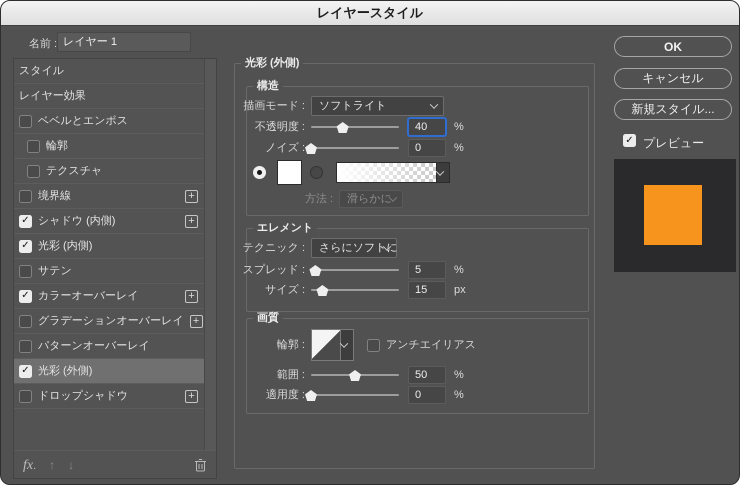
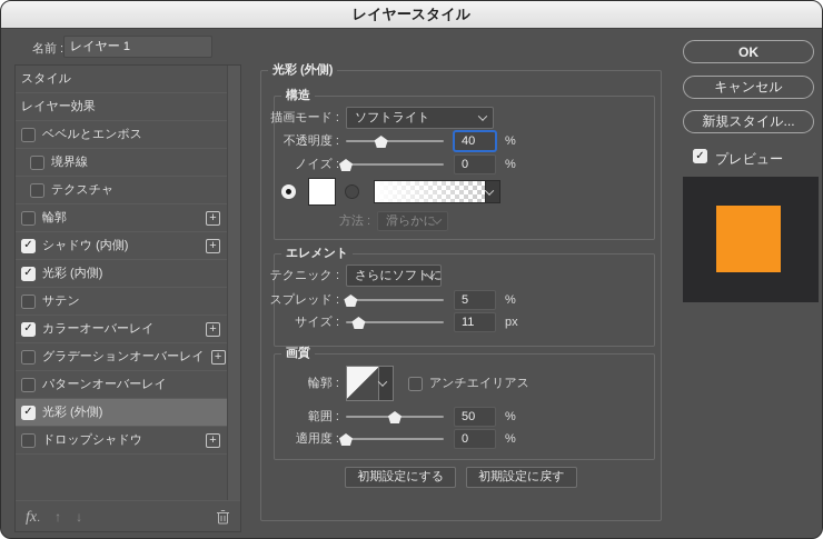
  レイヤースタイル
  名前 :
  レイヤー 1
  スタイル
  レイヤー効果
  ベベルとエンボス
- 輪郭
+ 境界線
  テクスチャ
- 境界線
+ 輪郭
  +
  シャドウ (内側)
  +
  光彩 (内側)
  サテン
  カラーオーバーレイ
  +
  グラデーションオーバーレイ
  +
  パターンオーバーレイ
  光彩 (外側)
  ドロップシャドウ
  +
  fx.
  ↑
  ↓
  光彩 (外側)
  構造
  描画モード :
  ソフトライト
  不透明度 :
  40
  %
  ノイズ :
  0
  %
  方法 :
  滑らかに
  エレメント
  テクニック :
  さらにソフトに
  スプレッド :
  5
  %
  サイズ :
- 15
+ 11
  px
  画質
  輪郭 :
  アンチエイリアス
  範囲 :
  50
  %
  適用度 :
  0
  %
+ 初期設定にする
+ 初期設定に戻す
  OK
  キャンセル
  新規スタイル...
  プレビュー
